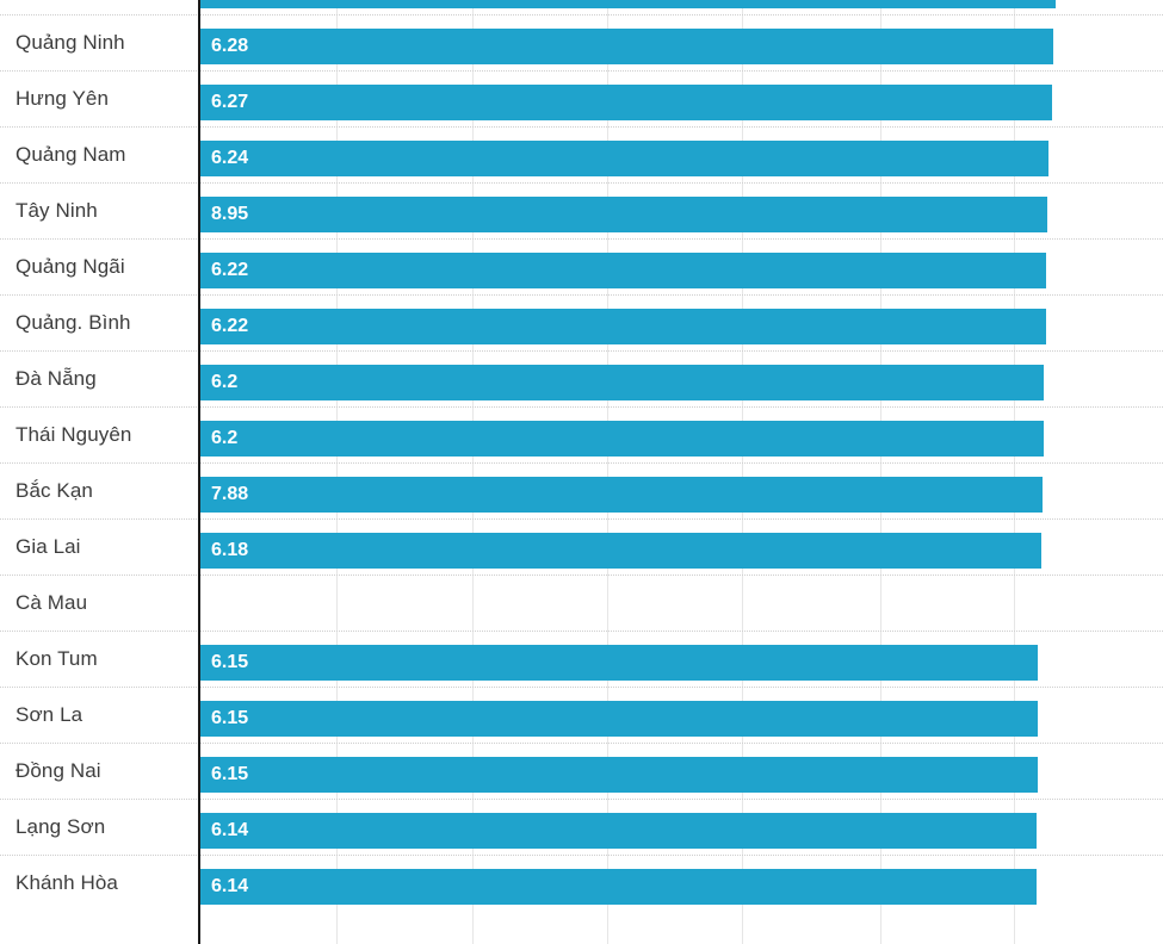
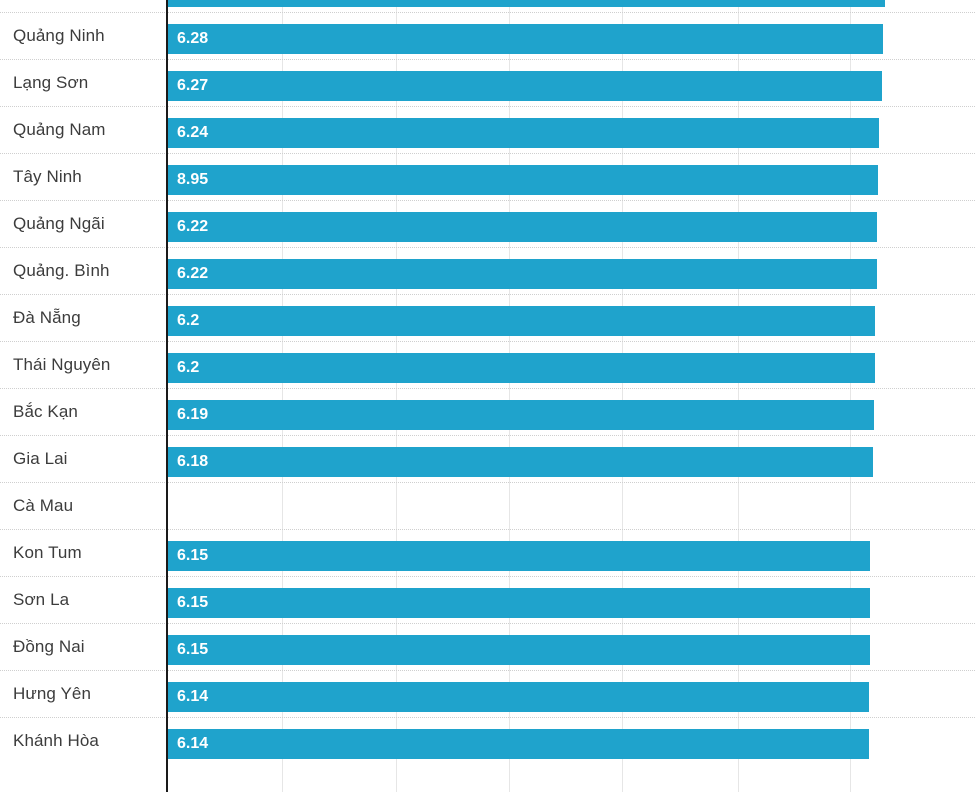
  Quảng Ninh
  6.28
- Hưng Yên
+ Lạng Sơn
  6.27
  Quảng Nam
  6.24
  Tây Ninh
  8.95
  Quảng Ngãi
  6.22
  Quảng. Bình
  6.22
  Đà Nẵng
  6.2
  Thái Nguyên
  6.2
  Bắc Kạn
- 7.88
+ 6.19
  Gia Lai
  6.18
  Cà Mau
  Kon Tum
  6.15
  Sơn La
  6.15
  Đồng Nai
  6.15
- Lạng Sơn
+ Hưng Yên
  6.14
  Khánh Hòa
  6.14
